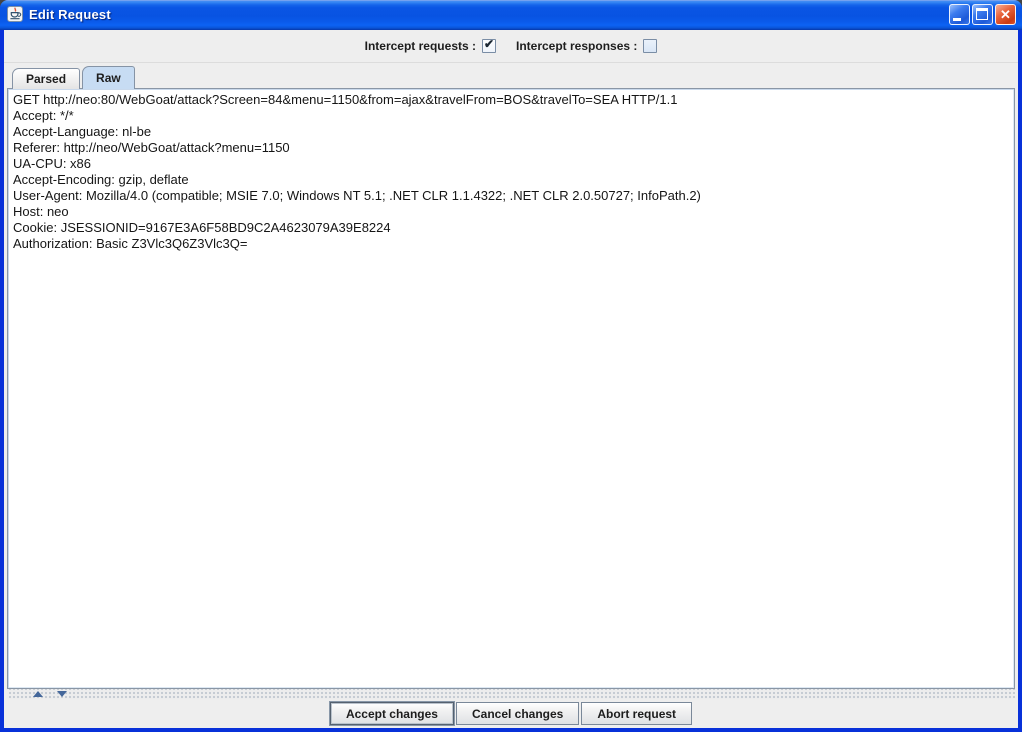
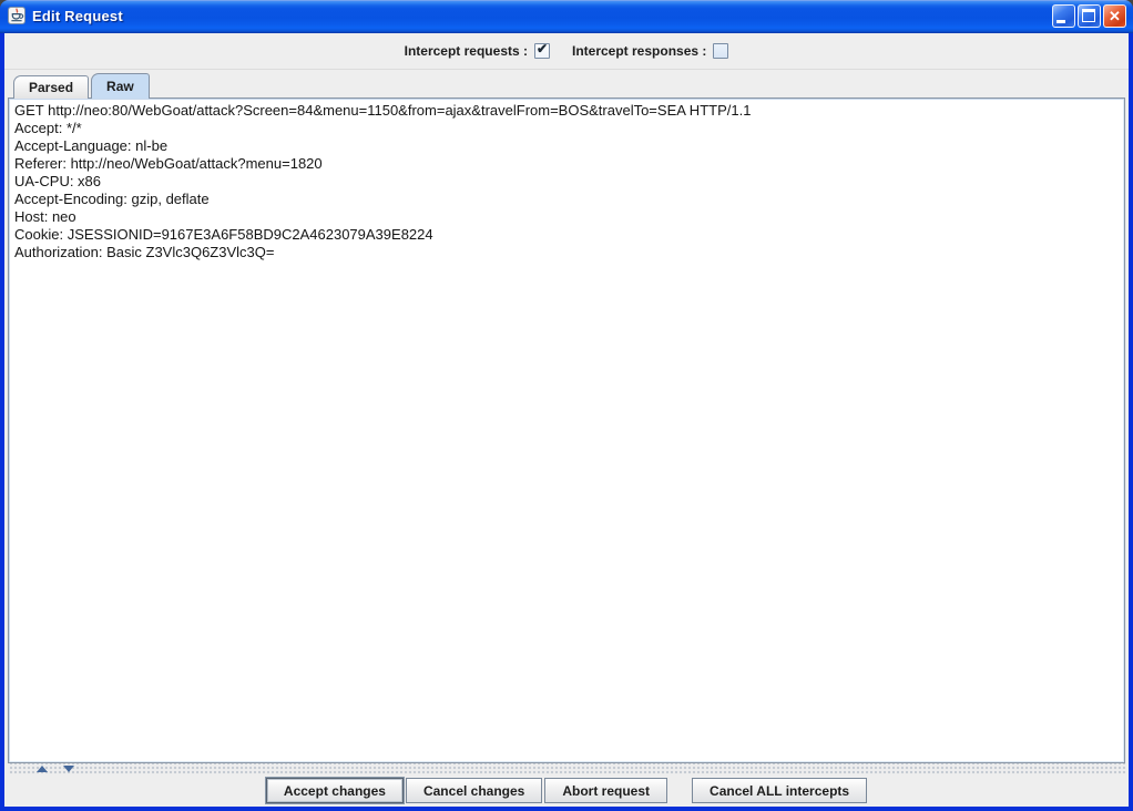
  Edit Request
  ✕
  Intercept requests :
  ✔
  Intercept responses :
  Parsed
  Raw
  GET http://neo:80/WebGoat/attack?Screen=84&menu=1150&from=ajax&travelFrom=BOS&travelTo=SEA HTTP/1.1
  Accept: */*
  Accept-Language: nl-be
- Referer: http://neo/WebGoat/attack?menu=1150
+ Referer: http://neo/WebGoat/attack?menu=1820
  UA-CPU: x86
  Accept-Encoding: gzip, deflate
- User-Agent: Mozilla/4.0 (compatible; MSIE 7.0; Windows NT 5.1; .NET CLR 1.1.4322; .NET CLR 2.0.50727; InfoPath.2)
  Host: neo
  Cookie: JSESSIONID=9167E3A6F58BD9C2A4623079A39E8224
  Authorization: Basic Z3Vlc3Q6Z3Vlc3Q=
  Accept changes
  Cancel changes
  Abort request
+ Cancel ALL intercepts
